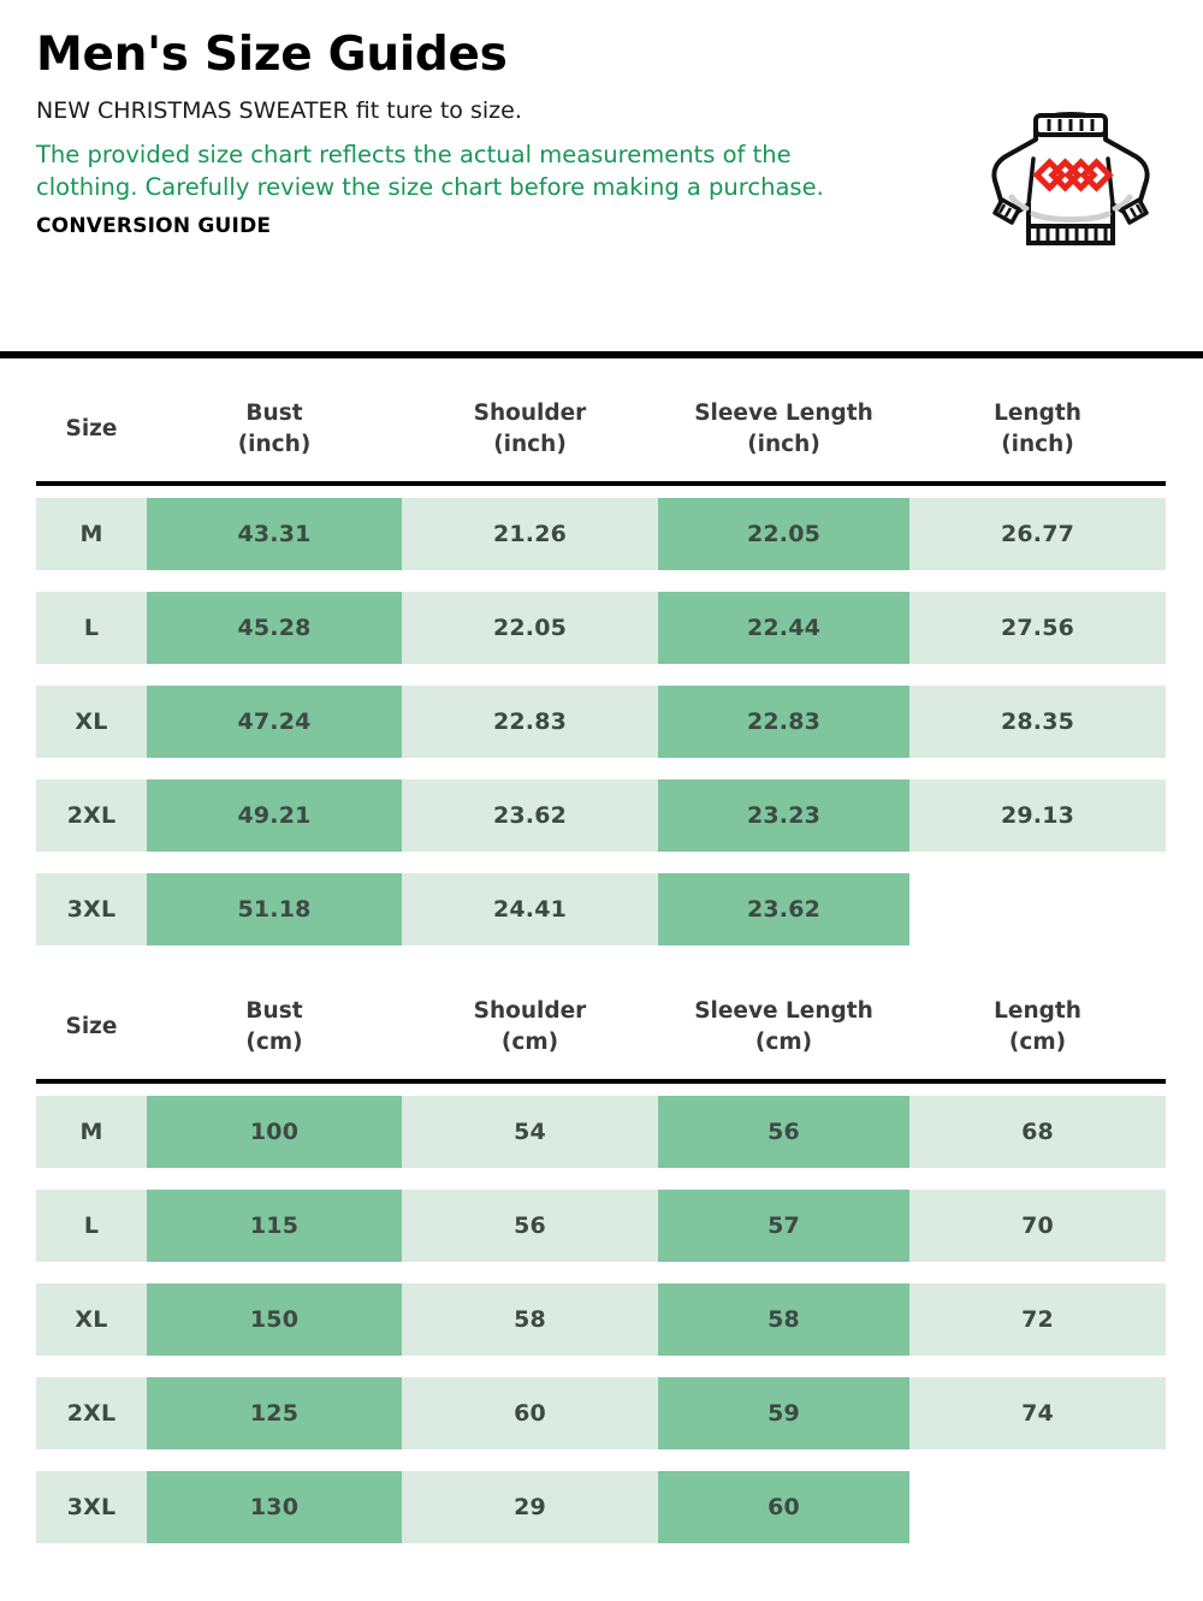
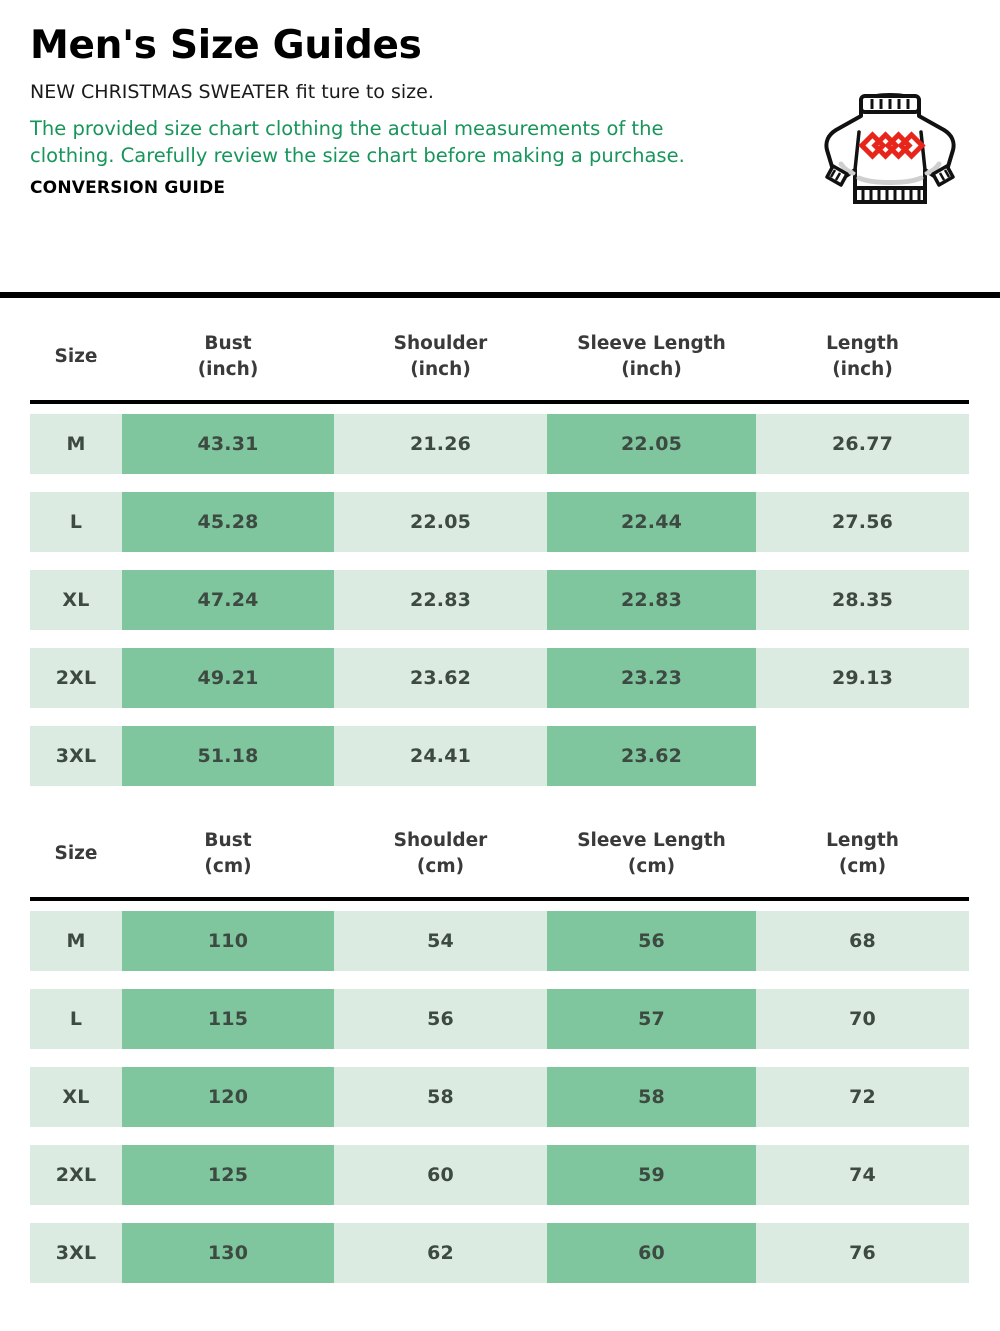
  Men's Size Guides
  NEW CHRISTMAS SWEATER fit ture to size.
- The provided size chart reflects the actual measurements of the clothing. Carefully review the size chart before making a purchase.
+ The provided size chart clothing the actual measurements of the clothing. Carefully review the size chart before making a purchase.
  CONVERSION GUIDE
  Size
  Bust
  (inch)
  Shoulder
  (inch)
  Sleeve Length
  (inch)
  Length
  (inch)
  M
  43.31
  21.26
  22.05
  26.77
  L
  45.28
  22.05
  22.44
  27.56
  XL
  47.24
  22.83
  22.83
  28.35
  2XL
  49.21
  23.62
  23.23
  29.13
  3XL
  51.18
  24.41
  23.62
  Size
  Bust
  (cm)
  Shoulder
  (cm)
  Sleeve Length
  (cm)
  Length
  (cm)
  M
- 100
+ 110
  54
  56
  68
  L
  115
  56
  57
  70
  XL
- 150
+ 120
  58
  58
  72
  2XL
  125
  60
  59
  74
  3XL
  130
- 29
+ 62
  60
+ 76
